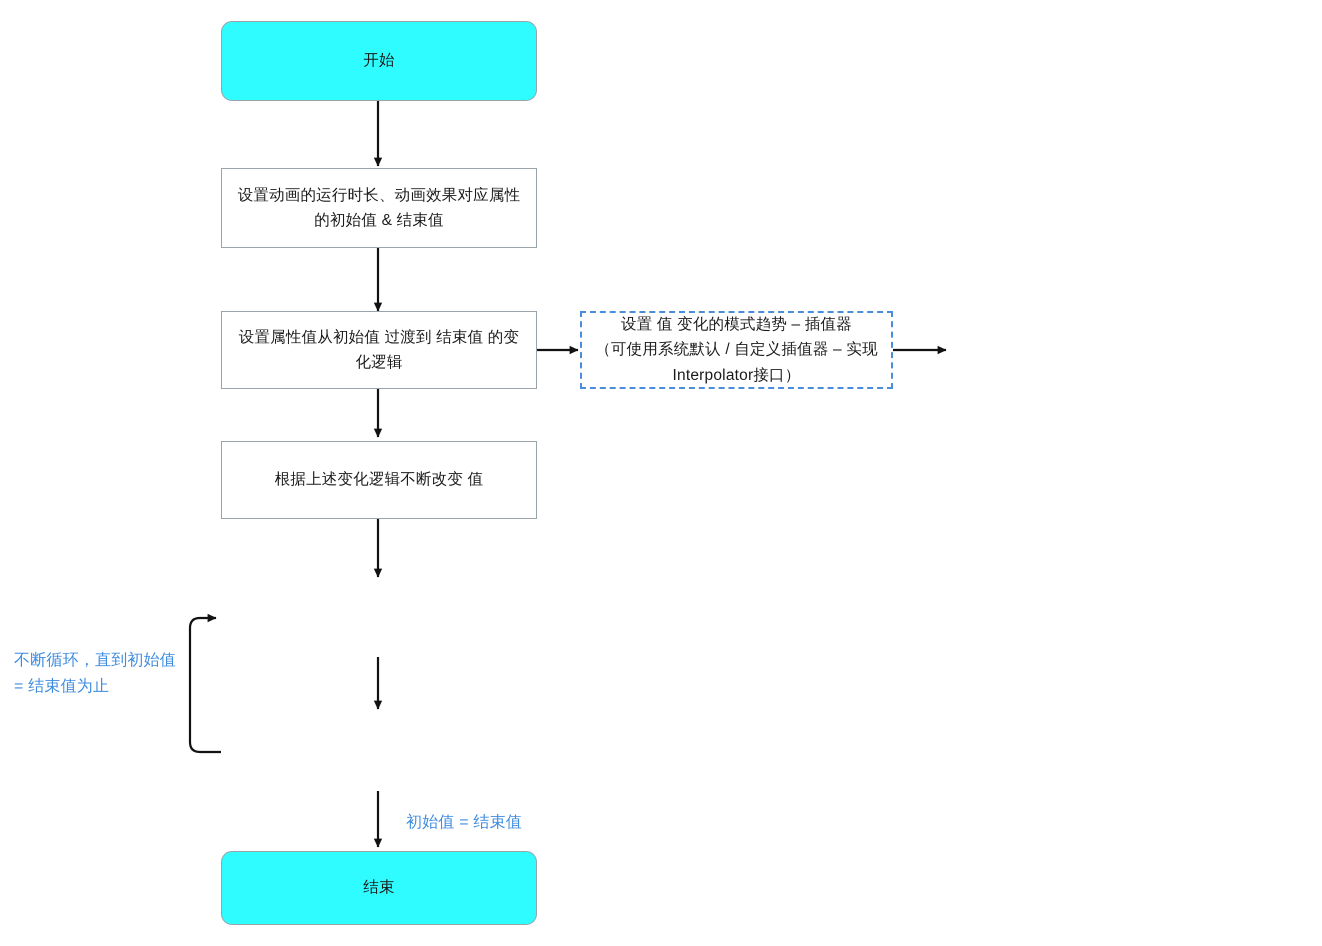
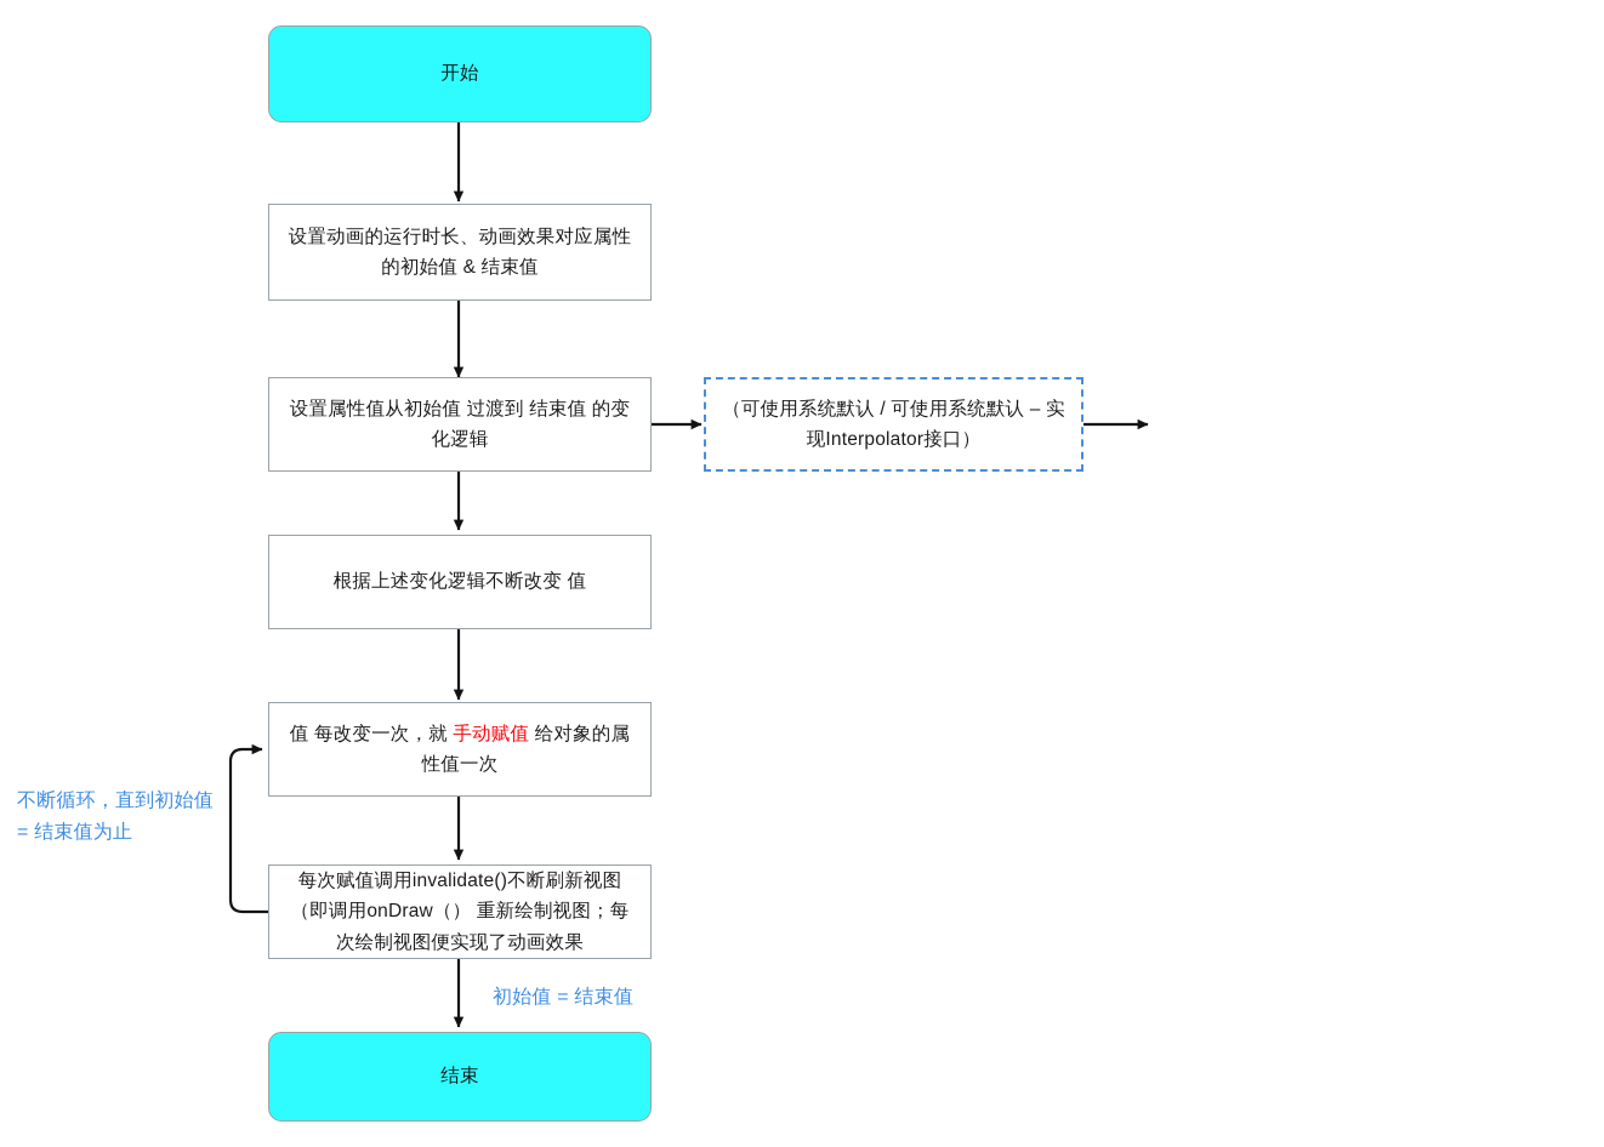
  开始
  设置动画的运行时长、动画效果对应属性的初始值 & 结束值
  设置属性值从初始值 过渡到 结束值 的变化逻辑
- 设置 值 变化的模式趋势 – 插值器
- （可使用系统默认 / 自定义插值器 – 实现Interpolator接口）
+ （可使用系统默认 / 可使用系统默认 – 实现Interpolator接口）
  根据上述变化逻辑不断改变 值
+ 值 每改变一次，就 手动赋值 给对象的属性值一次
+ 每次赋值调用invalidate()不断刷新视图（即调用onDraw（） 重新绘制视图；每次绘制视图便实现了动画效果
  结束
  不断循环，直到初始值 = 结束值为止
  初始值 = 结束值
